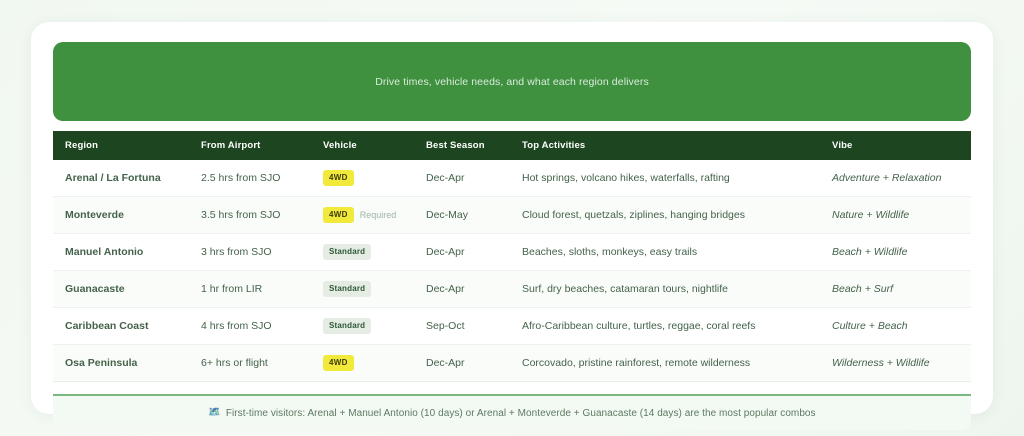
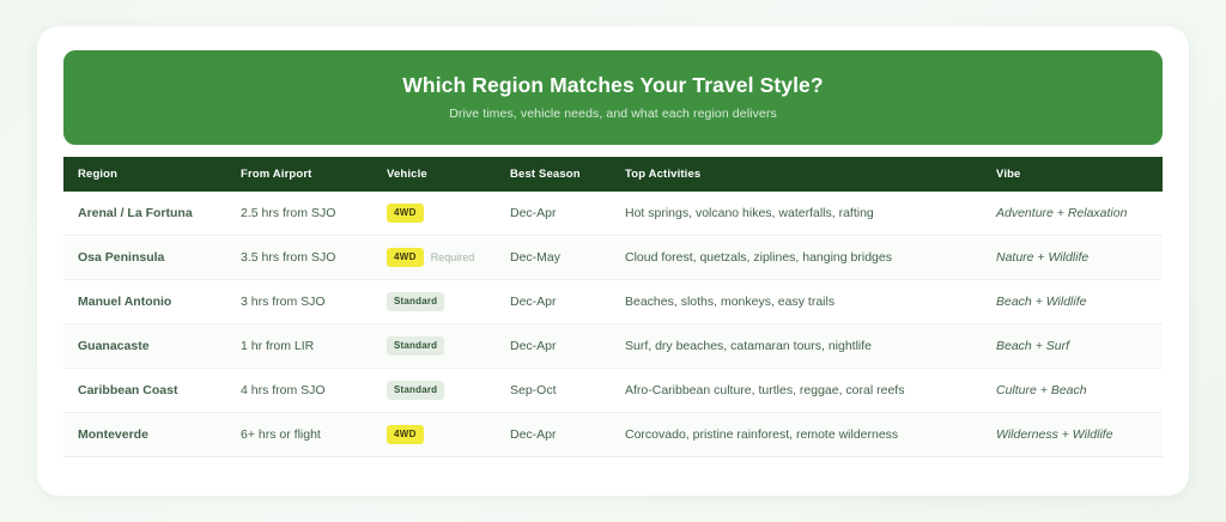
+ Which Region Matches Your Travel Style?
  Drive times, vehicle needs, and what each region delivers
  Region	From Airport	Vehicle	Best Season	Top Activities	Vibe
  Arenal / La Fortuna	2.5 hrs from SJO	4WD	Dec-Apr	Hot springs, volcano hikes, waterfalls, rafting	Adventure + Relaxation
- Monteverde	3.5 hrs from SJO	4WD Required	Dec-May	Cloud forest, quetzals, ziplines, hanging bridges	Nature + Wildlife
+ Osa Peninsula	3.5 hrs from SJO	4WD Required	Dec-May	Cloud forest, quetzals, ziplines, hanging bridges	Nature + Wildlife
  Manuel Antonio	3 hrs from SJO	Standard	Dec-Apr	Beaches, sloths, monkeys, easy trails	Beach + Wildlife
  Guanacaste	1 hr from LIR	Standard	Dec-Apr	Surf, dry beaches, catamaran tours, nightlife	Beach + Surf
  Caribbean Coast	4 hrs from SJO	Standard	Sep-Oct	Afro-Caribbean culture, turtles, reggae, coral reefs	Culture + Beach
- Osa Peninsula	6+ hrs or flight	4WD	Dec-Apr	Corcovado, pristine rainforest, remote wilderness	Wilderness + Wildlife
+ Monteverde	6+ hrs or flight	4WD	Dec-Apr	Corcovado, pristine rainforest, remote wilderness	Wilderness + Wildlife
- 🗺️
- First-time visitors: Arenal + Manuel Antonio (10 days) or Arenal + Monteverde + Guanacaste (14 days) are the most popular combos
